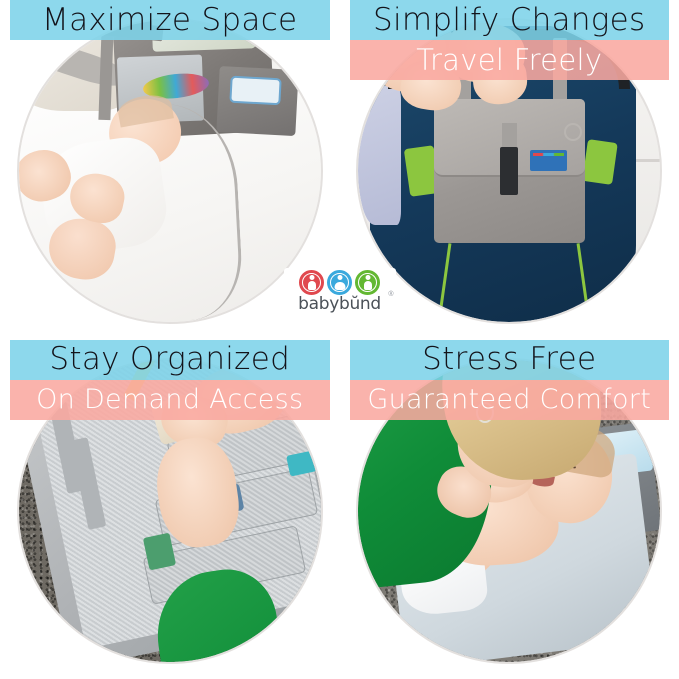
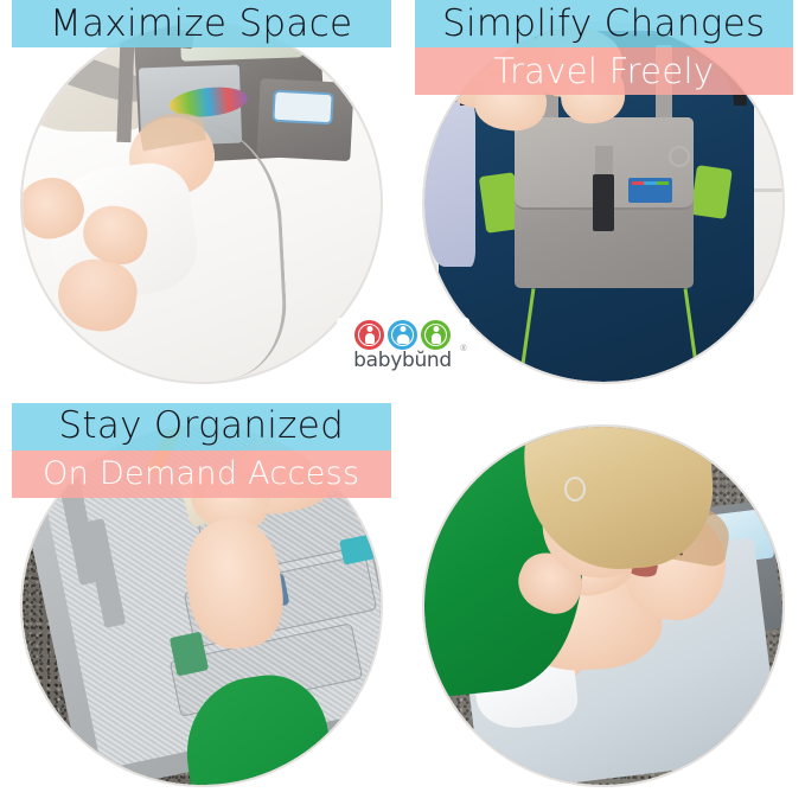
  Maximize Space
  Simplify Changes
  Travel Freely
  Stay Organized
  On Demand Access
- Stress Free
- Guaranteed Comfort
  babybŭnd
